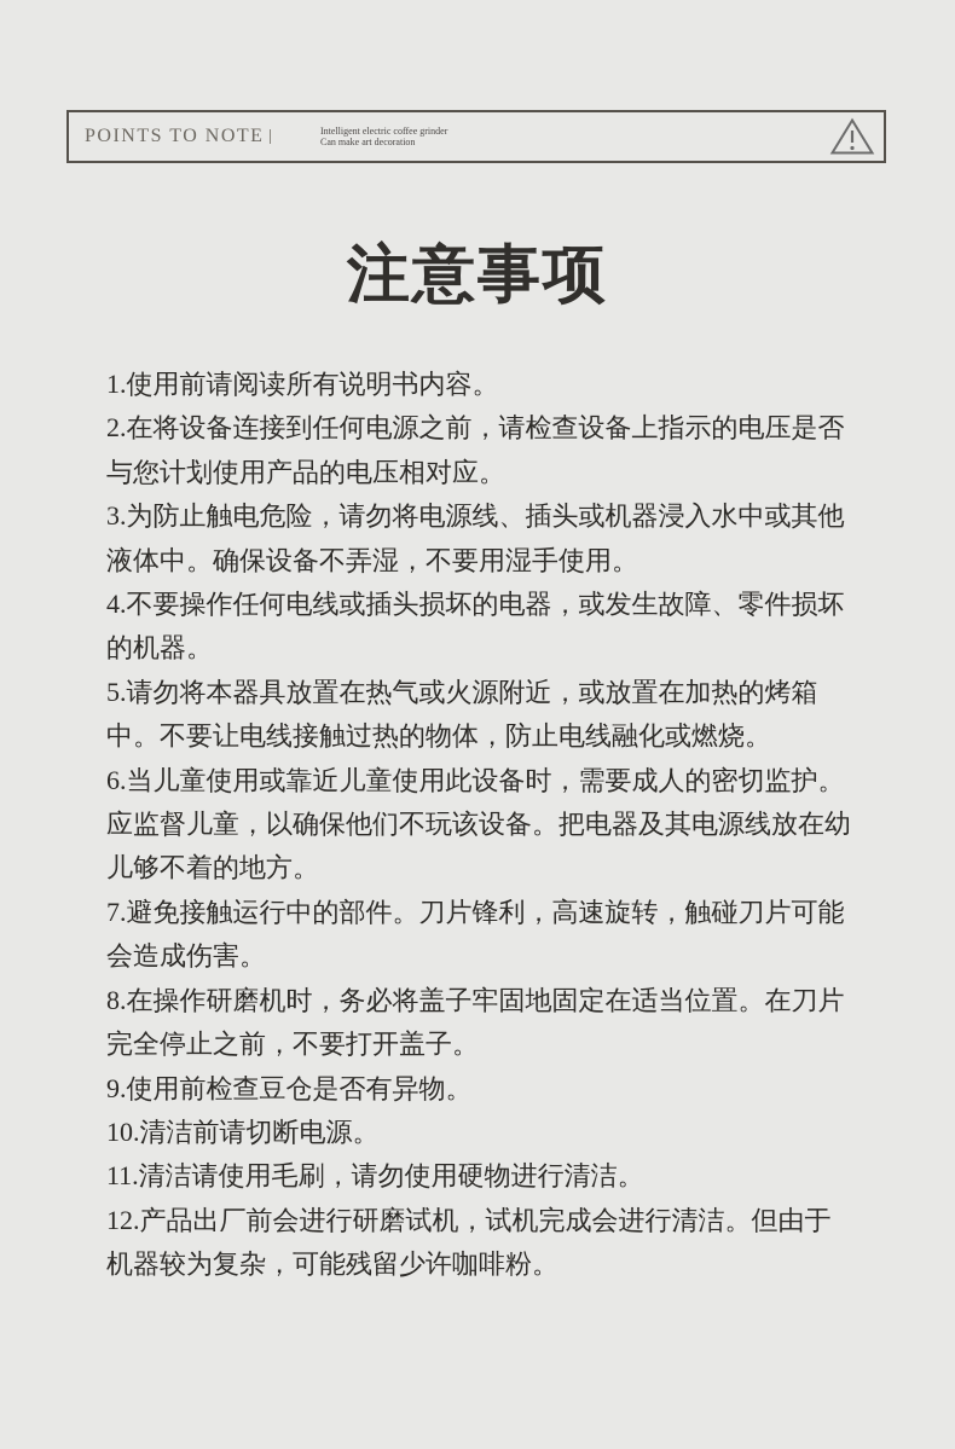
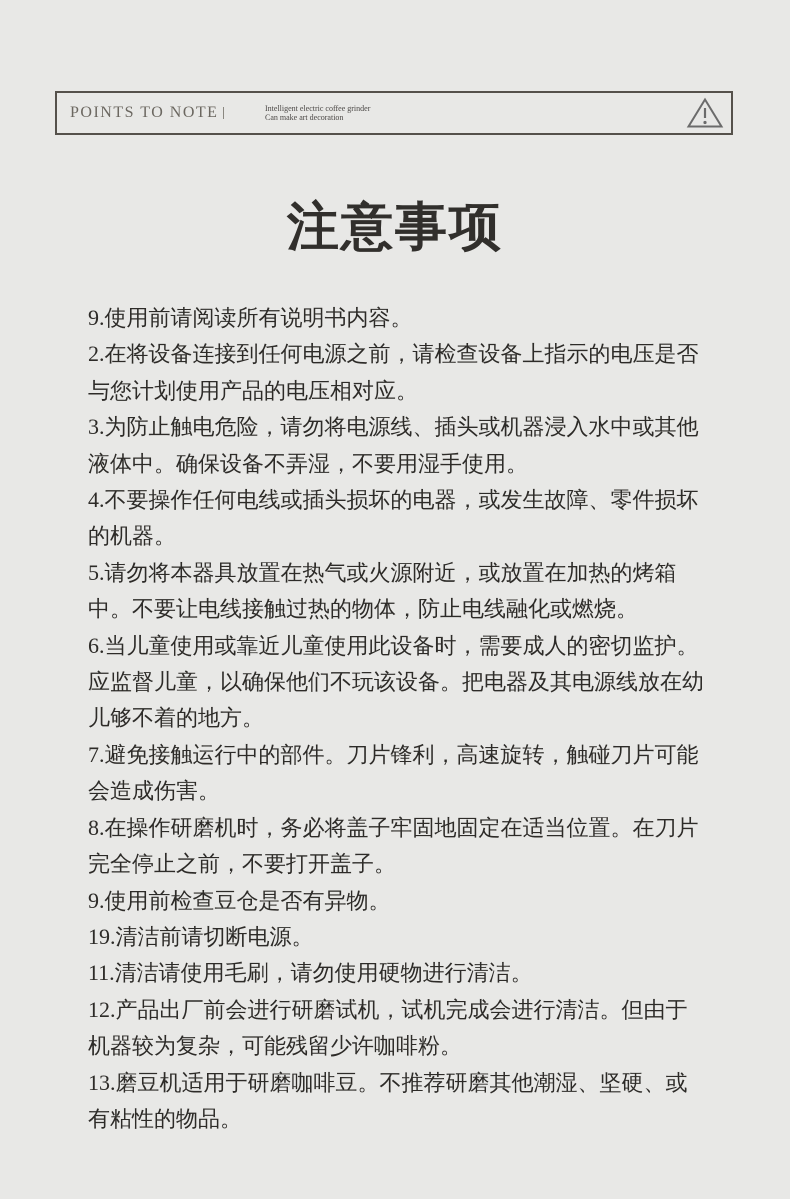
  POINTS TO NOTE
  Intelligent electric coffee grinder
  Can make art decoration
  注意事项
- 1.使用前请阅读所有说明书内容。
+ 9.使用前请阅读所有说明书内容。
  2.在将设备连接到任何电源之前，请检查设备上指示的电压是否与您计划使用产品的电压相对应。
  3.为防止触电危险，请勿将电源线、插头或机器浸入水中或其他液体中。确保设备不弄湿，不要用湿手使用。
  4.不要操作任何电线或插头损坏的电器，或发生故障、零件损坏的机器。
  5.请勿将本器具放置在热气或火源附近，或放置在加热的烤箱中。不要让电线接触过热的物体，防止电线融化或燃烧。
  6.当儿童使用或靠近儿童使用此设备时，需要成人的密切监护。应监督儿童，以确保他们不玩该设备。把电器及其电源线放在幼儿够不着的地方。
  7.避免接触运行中的部件。刀片锋利，高速旋转，触碰刀片可能会造成伤害。
  8.在操作研磨机时，务必将盖子牢固地固定在适当位置。在刀片完全停止之前，不要打开盖子。
  9.使用前检查豆仓是否有异物。
- 10.清洁前请切断电源。
+ 19.清洁前请切断电源。
  11.清洁请使用毛刷，请勿使用硬物进行清洁。
  12.产品出厂前会进行研磨试机，试机完成会进行清洁。但由于机器较为复杂，可能残留少许咖啡粉。
+ 13.磨豆机适用于研磨咖啡豆。不推荐研磨其他潮湿、坚硬、或有粘性的物品。
